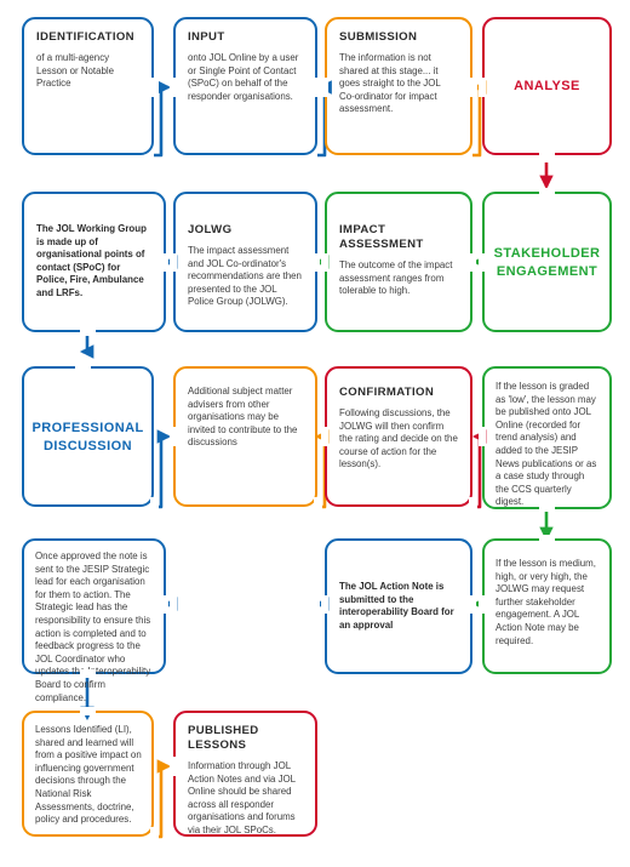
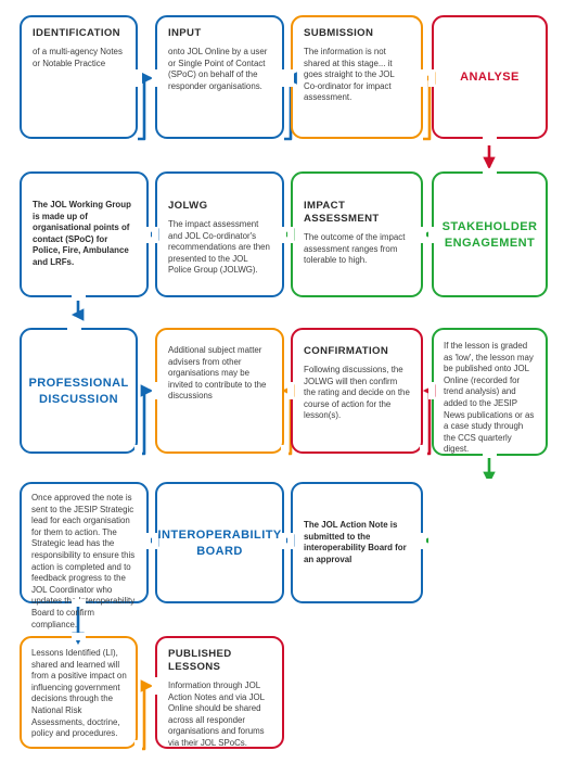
  IDENTIFICATION
- of a multi-agency Lesson or Notable Practice
+ of a multi-agency Notes or Notable Practice
  INPUT
  onto JOL Online by a user or Single Point of Contact (SPoC) on behalf of the responder organisations.
  SUBMISSION
  The information is not shared at this stage... it goes straight to the JOL Co-ordinator for impact assessment.
  ANALYSE
  The JOL Working Group is made up of organisational points of contact (SPoC) for Police, Fire, Ambulance and LRFs.
  JOLWG
  The impact assessment and JOL Co-ordinator's recommendations are then presented to the JOL Police Group (JOLWG).
  IMPACT ASSESSMENT
  The outcome of the impact assessment ranges from tolerable to high.
  STAKEHOLDER ENGAGEMENT
  PROFESSIONAL DISCUSSION
  Additional subject matter advisers from other organisations may be invited to contribute to the discussions
  CONFIRMATION
  Following discussions, the JOLWG will then confirm the rating and decide on the course of action for the lesson(s).
  If the lesson is graded as 'low', the lesson may be published onto JOL Online (recorded for trend analysis) and added to the JESIP News publications or as a case study through the CCS quarterly digest.
  Once approved the note is sent to the JESIP Strategic lead for each organisation for them to action. The Strategic lead has the responsibility to ensure this action is completed and to feedback progress to the JOL Coordinator who updates thteroperability Board to confirm compliance.
+ INTEROPERABILITY BOARD
  The JOL Action Note is submitted to the interoperability Board for an approval
- If the lesson is medium, high, or very high, the JOLWG may request further stakeholder engagement. A JOL Action Note may be required.
  Lessons Identified (LI), shared and learned will from a positive impact on influencing government decisions through the National Risk Assessments, doctrine, policy and procedures.
  PUBLISHED LESSONS
  Information through JOL Action Notes and via JOL Online should be shared across all responder organisations and forums via their JOL SPoCs.
